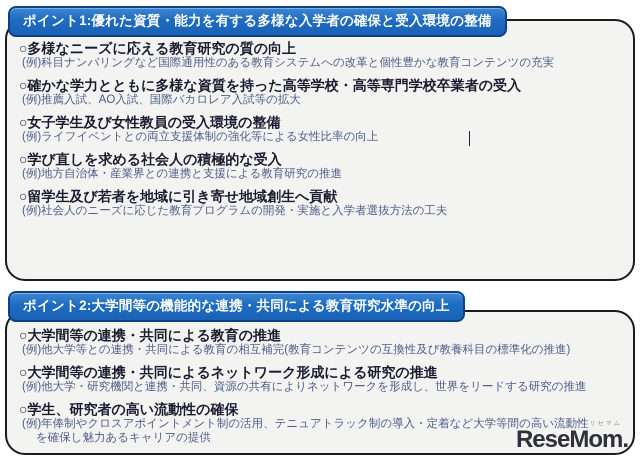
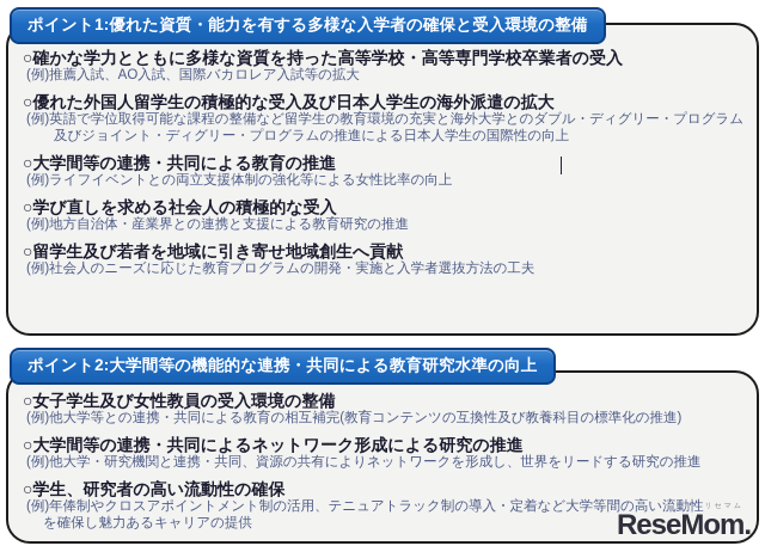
  ポイント1:優れた資質・能力を有する多様な入学者の確保と受入環境の整備
- ○多様なニーズに応える教育研究の質の向上
- (例)科目ナンバリングなど国際通用性のある教育システムへの改革と個性豊かな教育コンテンツの充実
  ○確かな学力とともに多様な資質を持った高等学校・高等専門学校卒業者の受入
  (例)推薦入試、AO入試、国際バカロレア入試等の拡大
+ ○優れた外国人留学生の積極的な受入及び日本人学生の海外派遣の拡大
+ (例)英語で学位取得可能な課程の整備など留学生の教育環境の充実と海外大学とのダブル・ディグリー・プログラム
+ 及びジョイント・ディグリー・プログラムの推進による日本人学生の国際性の向上
- ○女子学生及び女性教員の受入環境の整備
+ ○大学間等の連携・共同による教育の推進
  (例)ライフイベントとの両立支援体制の強化等による女性比率の向上
  ○学び直しを求める社会人の積極的な受入
  (例)地方自治体・産業界との連携と支援による教育研究の推進
  ○留学生及び若者を地域に引き寄せ地域創生へ貢献
  (例)社会人のニーズに応じた教育プログラムの開発・実施と入学者選抜方法の工夫
  ポイント2:大学間等の機能的な連携・共同による教育研究水準の向上
- ○大学間等の連携・共同による教育の推進
+ ○女子学生及び女性教員の受入環境の整備
  (例)他大学等との連携・共同による教育の相互補完(教育コンテンツの互換性及び教養科目の標準化の推進)
  ○大学間等の連携・共同によるネットワーク形成による研究の推進
  (例)他大学・研究機関と連携・共同、資源の共有によりネットワークを形成し、世界をリードする研究の推進
  ○学生、研究者の高い流動性の確保
  (例)年俸制やクロスアポイントメント制の活用、テニュアトラック制の導入・定着など大学等間の高い流動性
  を確保し魅力あるキャリアの提供
  ReseMom.
